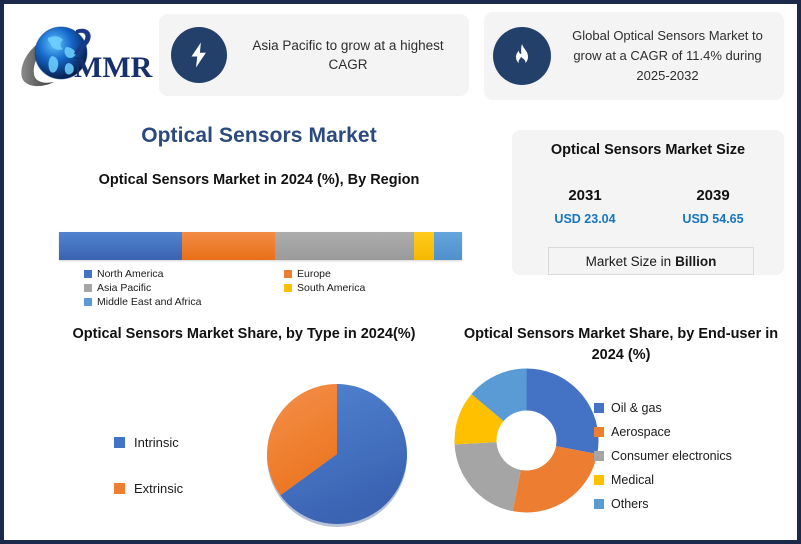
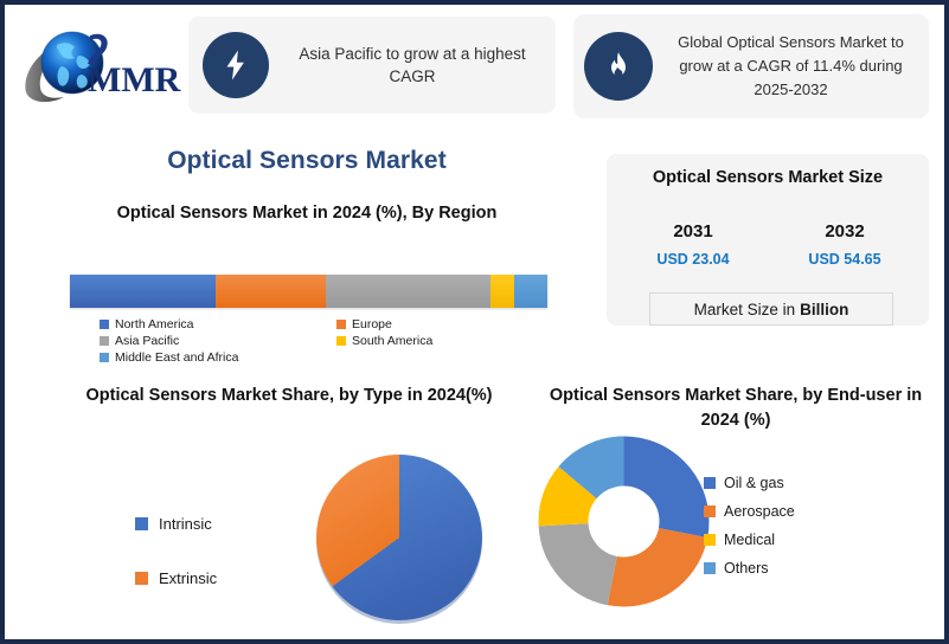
  MMR
  Asia Pacific to grow at a highest CAGR
  Global Optical Sensors Market to grow at a CAGR of 11.4% during 2025-2032
  Optical Sensors Market
  Optical Sensors Market in 2024 (%), By Region
  North America
  Europe
  Asia Pacific
  South America
  Middle East and Africa
  Optical Sensors Market Size
  2031
  USD 23.04
- 2039
+ 2032
  USD 54.65
  Market Size in
  Billion
  Optical Sensors Market Share, by Type in 2024(%)
  Intrinsic
  Extrinsic
  Optical Sensors Market Share, by End-user in 2024 (%)
  Oil & gas
  Aerospace
- Consumer electronics
  Medical
  Others
